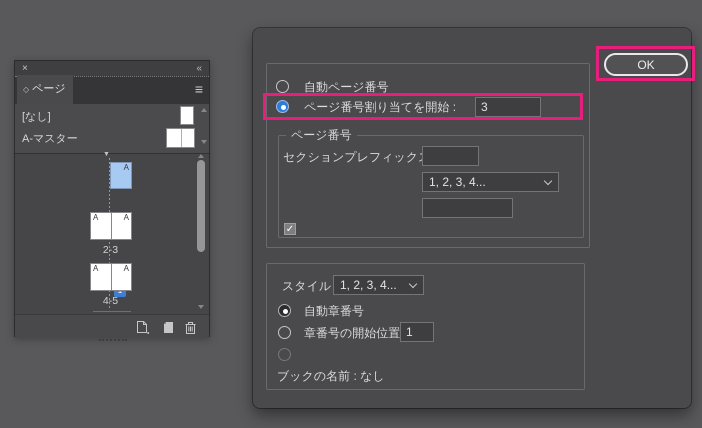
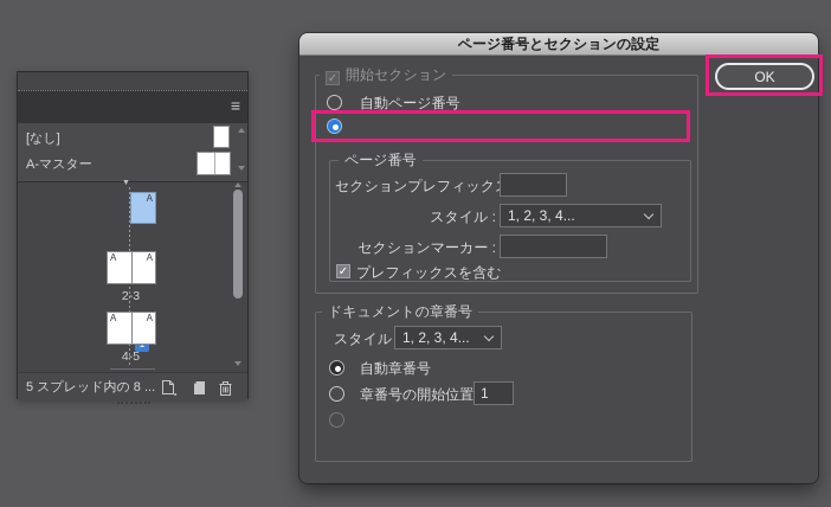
- ×
- «
- ◇ ページ
  ≡
  [なし]
  A-マスター
  A
  A
  A
  2-3
  A
  A
  4-5
+ 5 スプレッド内の 8 ...
+ ページ番号とセクションの設定
+ ✓ 開始セクション
  自動ページ番号
- ページ番号割り当てを開始 :
- 3
  ページ番号
  セクションプレフィック
+ スタイル :
  1, 2, 3, 4...
+ セクションマーカー :
  ✓
+ プレフィックスを含む
+ ドキュメントの章番号
  スタイル
  1, 2, 3, 4...
  自動章番号
  章番号の開始位置
  1
- ブックの名前 : なし
  OK
